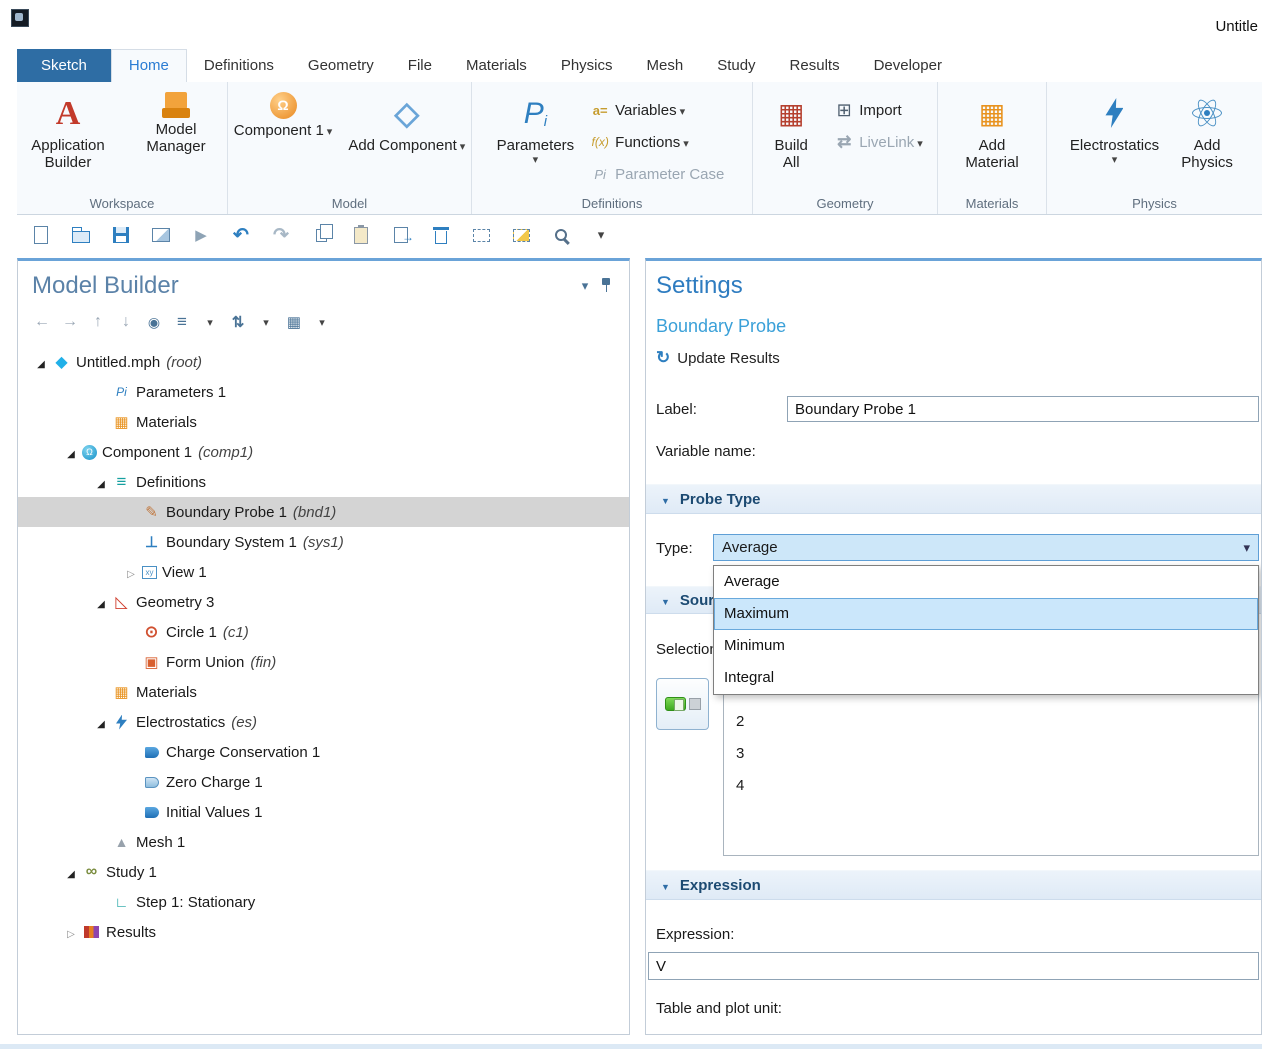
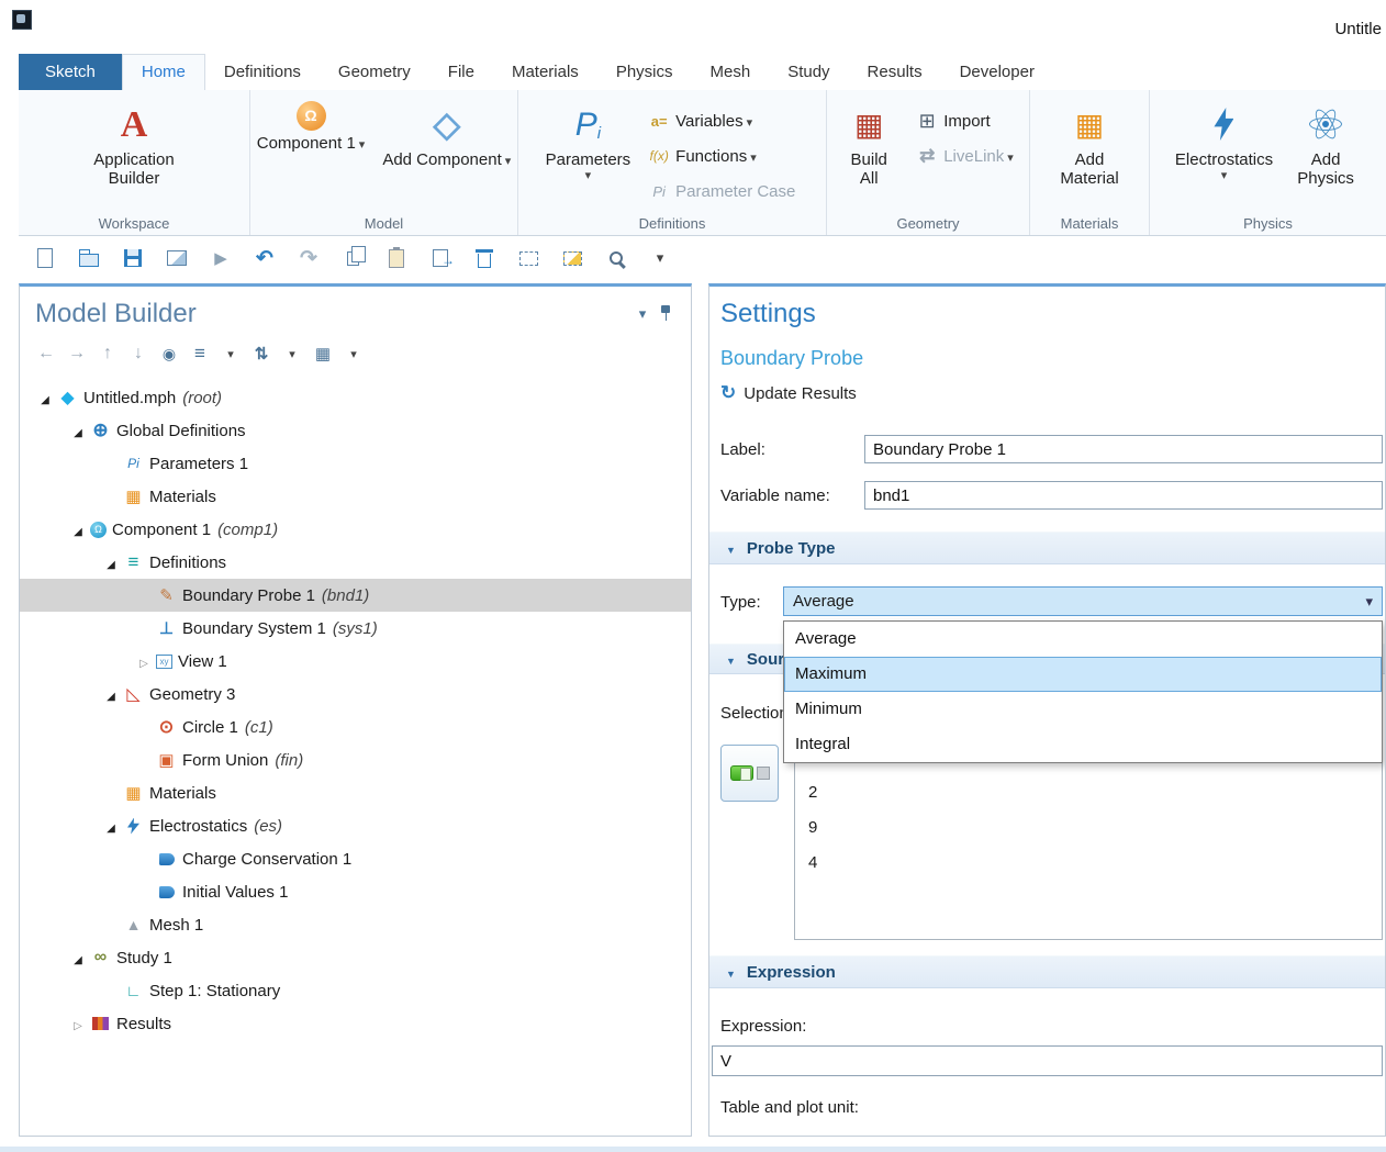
  Untitle
  Sketch
  Home
  Definitions
  Geometry
  File
  Materials
  Physics
  Mesh
  Study
  Results
  Developer
  Application Builder
- Model Manager
  Workspace
  Component 1
  Add Component
  Model
  Parameters
  Variables
  Functions
  Parameter Case
  Definitions
  Build All
  Import
  LiveLink
  Geometry
  Add Material
  Materials
  Electrostatics
  Add Physics
  Physics
  Model Builder
  Untitled.mph
  (root)
+ Global Definitions
  Parameters 1
  Materials
  Component 1
  (comp1)
  Definitions
  Boundary Probe 1
  (bnd1)
  Boundary System 1
  (sys1)
  View 1
  Geometry 3
  Circle 1
  (c1)
  Form Union
  (fin)
  Materials
  Electrostatics
  (es)
  Charge Conservation 1
- Zero Charge 1
  Initial Values 1
  Mesh 1
  Study 1
  Step 1: Stationary
  Results
  Settings
  Boundary Probe
  Update Results
  Label:
  Boundary Probe 1
  Variable name:
+ bnd1
  Probe Type
  Type:
  Average
  Selectio
  2
- 3
+ 9
  4
  Average
  Maximum
  Minimum
  Integral
  Expression
  Expression:
  V
  Table and plot unit:
